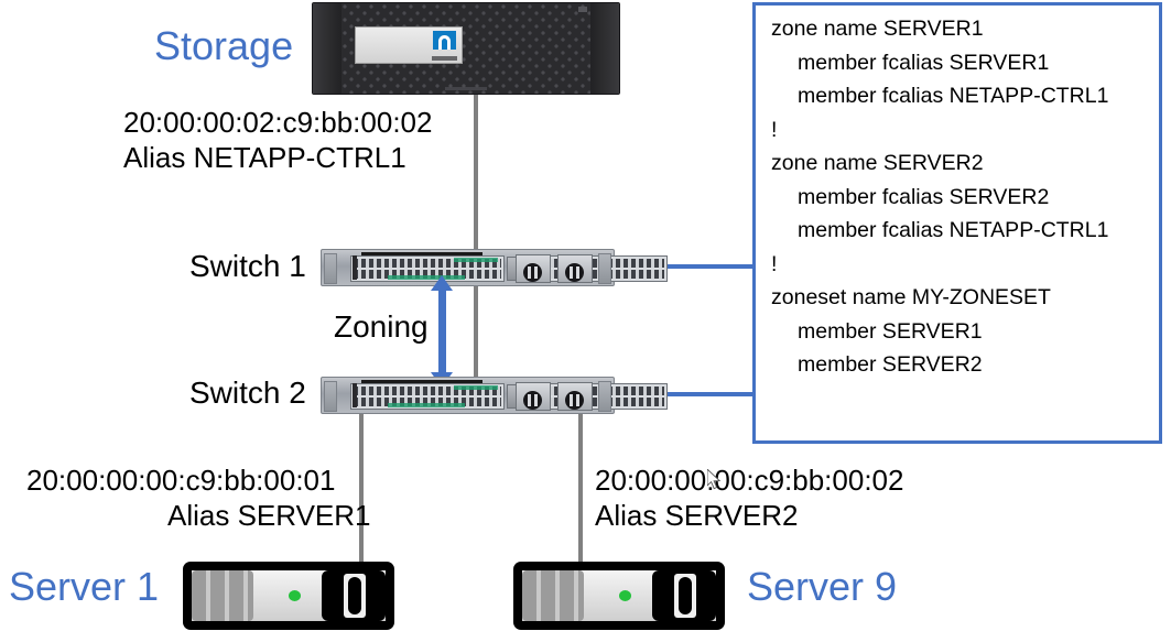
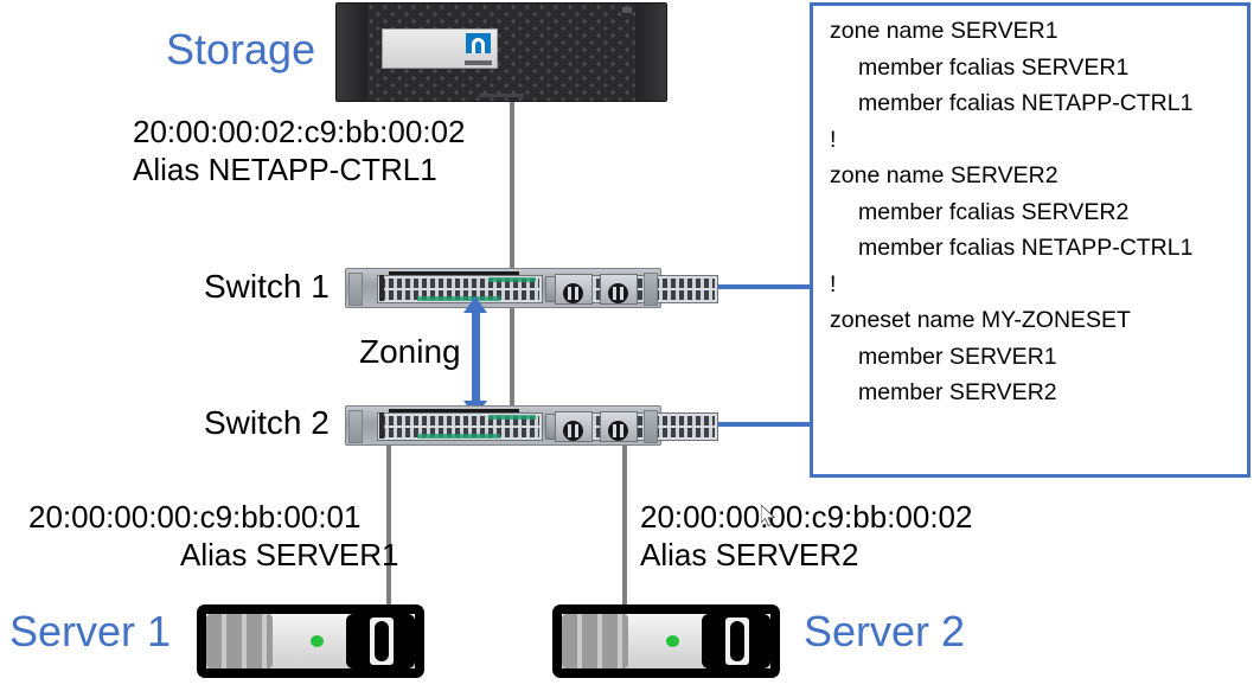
  Storage
  20:00:00:02:c9:bb:00:02
  Alias NETAPP-CTRL1
  Switch 1
  Zoning
  Switch 2
  20:00:00:00:c9:bb:00:01
  Alias SERVER1
  Server 1
  20:00:0000:c9:bb:00:02
  Alias SERVER2
- Server 9
+ Server 2
  zone name SERVER1
  member fcalias SERVER1
  member fcalias NETAPP-CTRL1
  !
  zone name SERVER2
  member fcalias SERVER2
  member fcalias NETAPP-CTRL1
  !
  zoneset name MY-ZONESET
  member SERVER1
  member SERVER2
